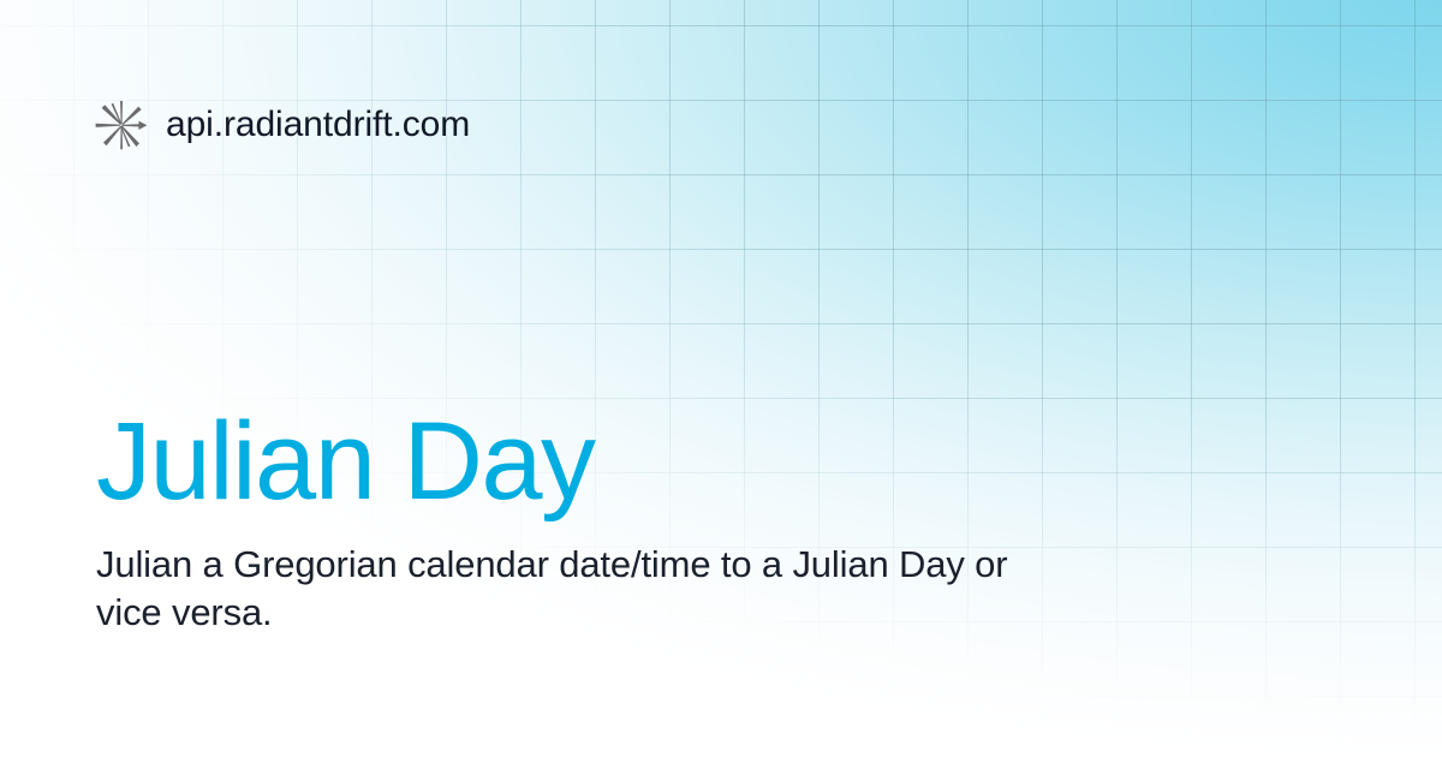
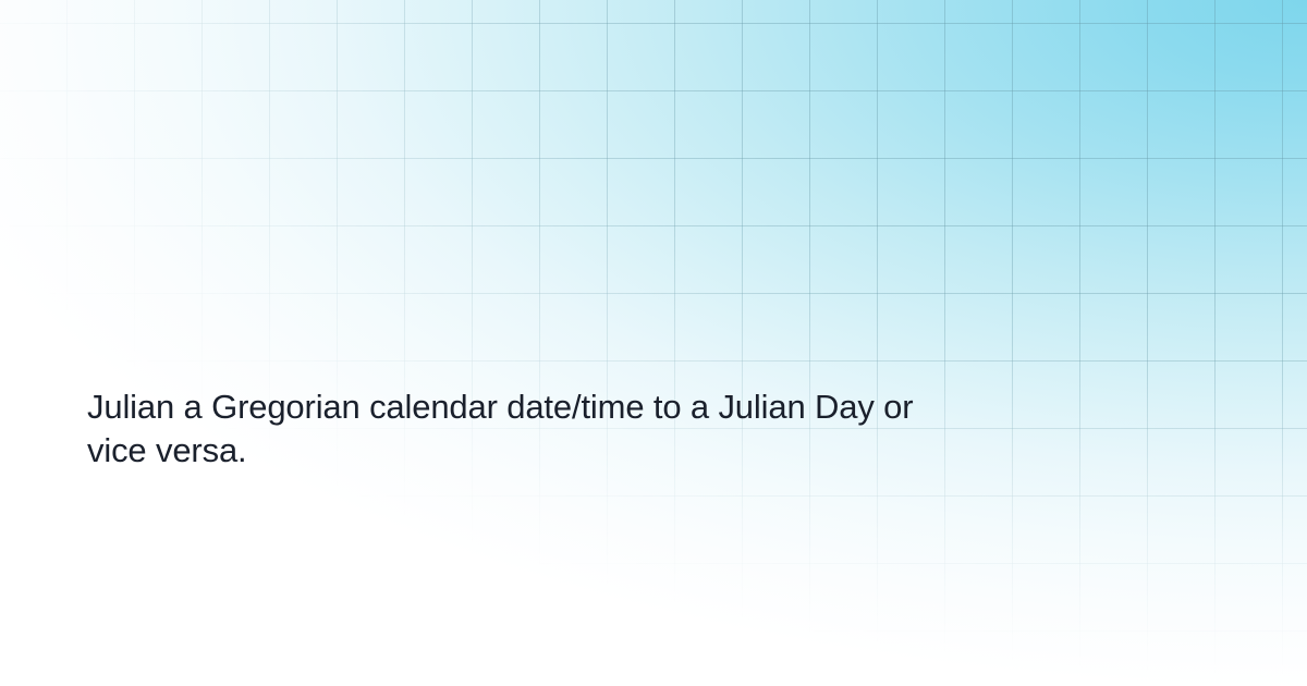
- api.radiantdrift.com
- Julian Day
  Julian a Gregorian calendar date/time to a Julian Day or vice versa.
